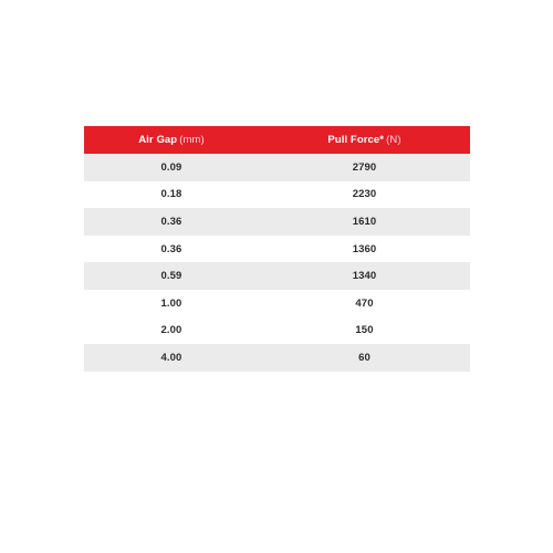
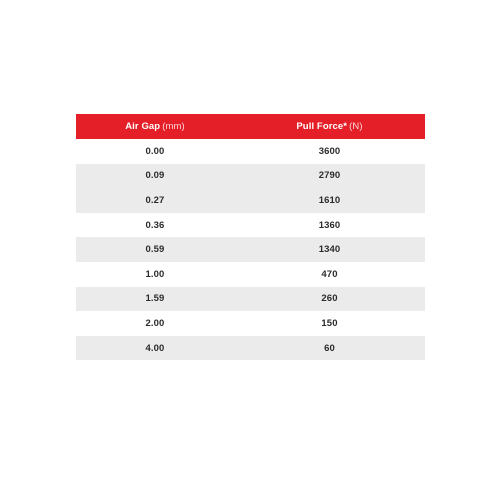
  Air Gap (mm)	Pull Force* (N)
+ 0.00	3600
  0.09	2790
- 0.18	2230
- 0.36	1610
+ 0.27	1610
  0.36	1360
  0.59	1340
  1.00	470
+ 1.59	260
  2.00	150
  4.00	60
